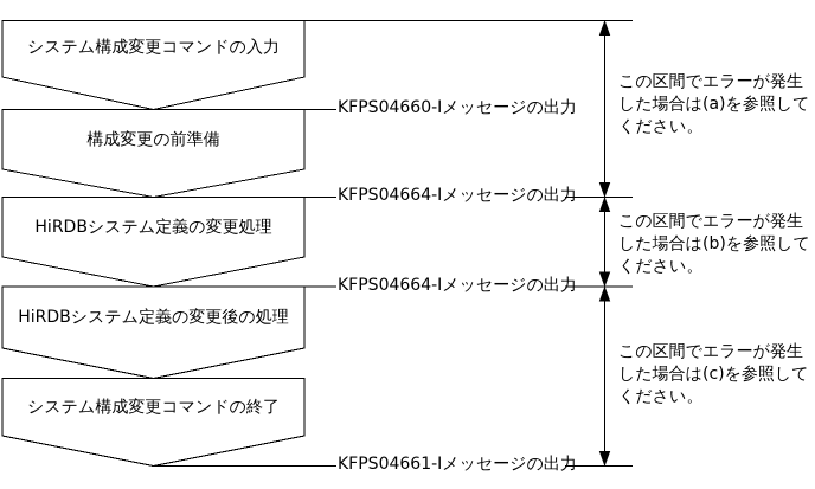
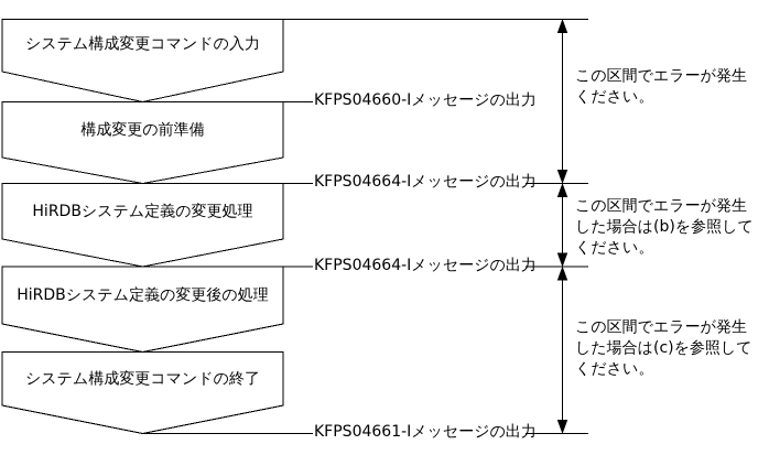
  システム構成変更コマンドの入力
  構成変更の前準備
  HiRDBシステム定義の変更処理
  HiRDBシステム定義の変更後の処理
  システム構成変更コマンドの終了
  KFPS04660-Iメッセージの出力
  KFPS04664-Iメッセージの出力
  KFPS04664-Iメッセージの出力
  KFPS04661-Iメッセージの出力
  この区間でエラーが発生
- した場合は(a)を参照して
  ください。
  この区間でエラーが発生
  した場合は(b)を参照して
  ください。
  この区間でエラーが発生
  した場合は(c)を参照して
  ください。
